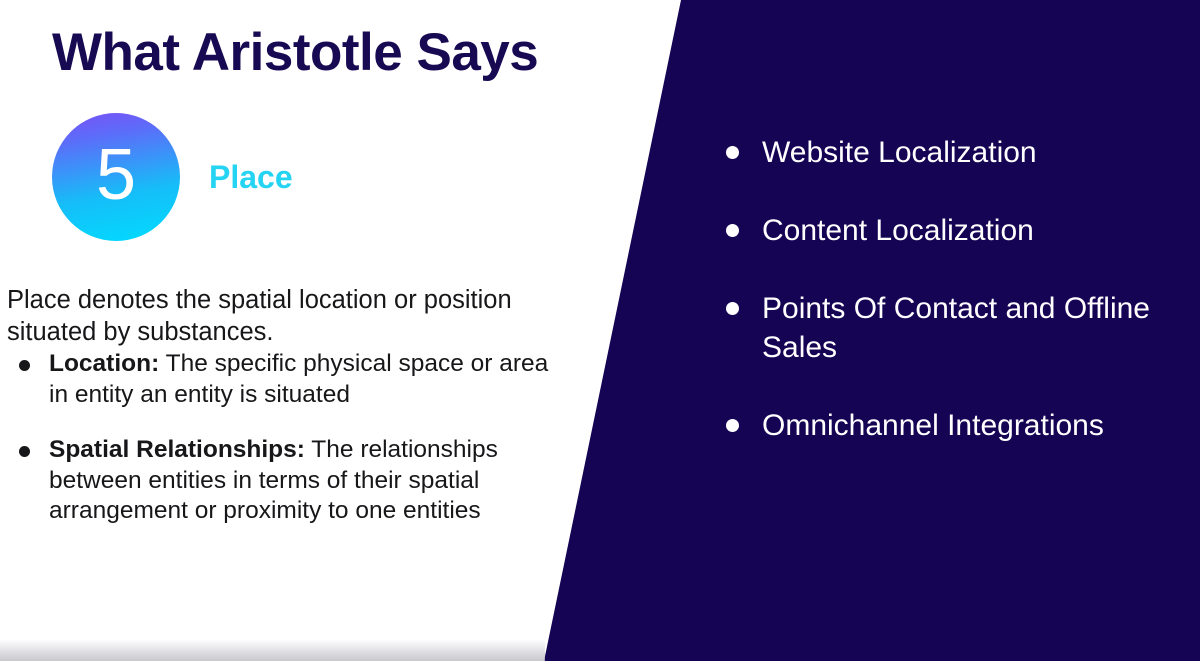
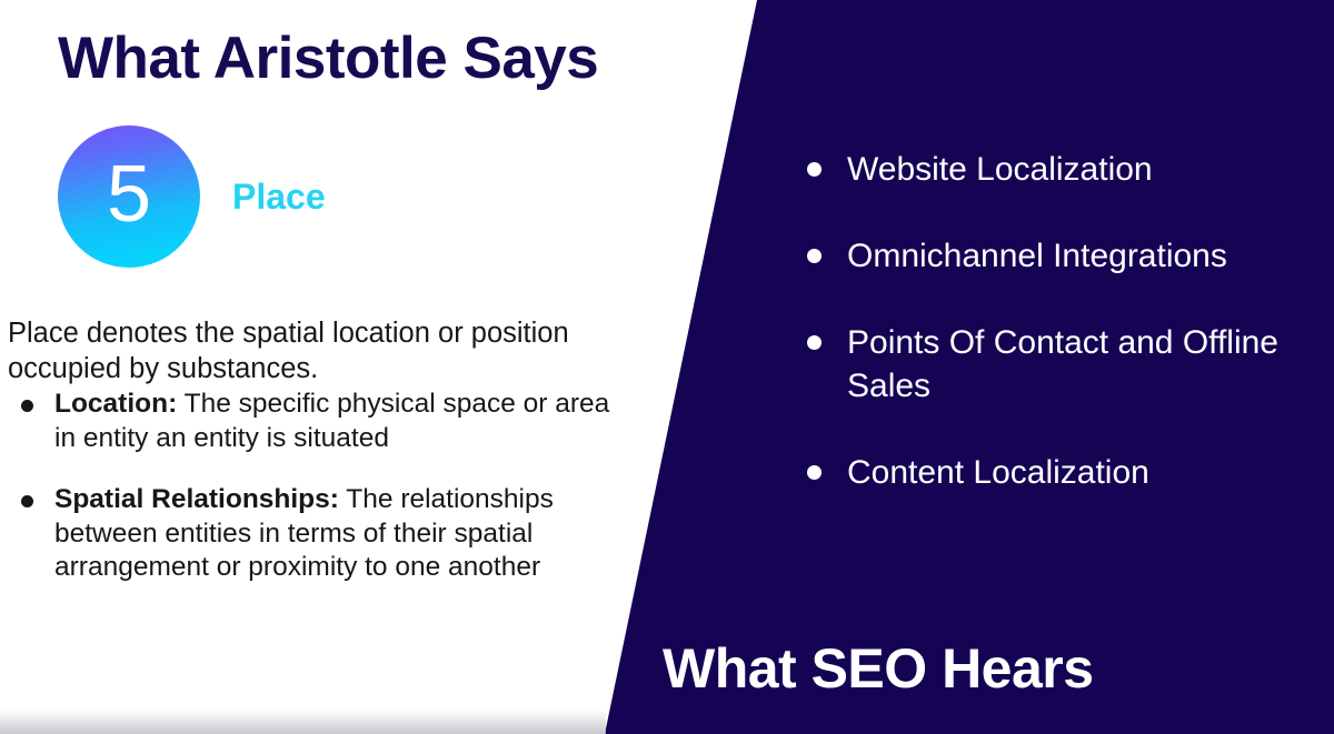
  What Aristotle Says
  5
  Place
- Place denotes the spatial location or position situated by substances.
+ Place denotes the spatial location or position occupied by substances.
  Location: The specific physical space or area in entity an entity is situated
- Spatial Relationships: The relationships between entities in terms of their spatial arrangement or proximity to one entities
+ Spatial Relationships: The relationships between entities in terms of their spatial arrangement or proximity to one another
  Website Localization
- Content Localization
+ Omnichannel Integrations
  Points Of Contact and Offline Sales
- Omnichannel Integrations
+ Content Localization
+ What SEO Hears
